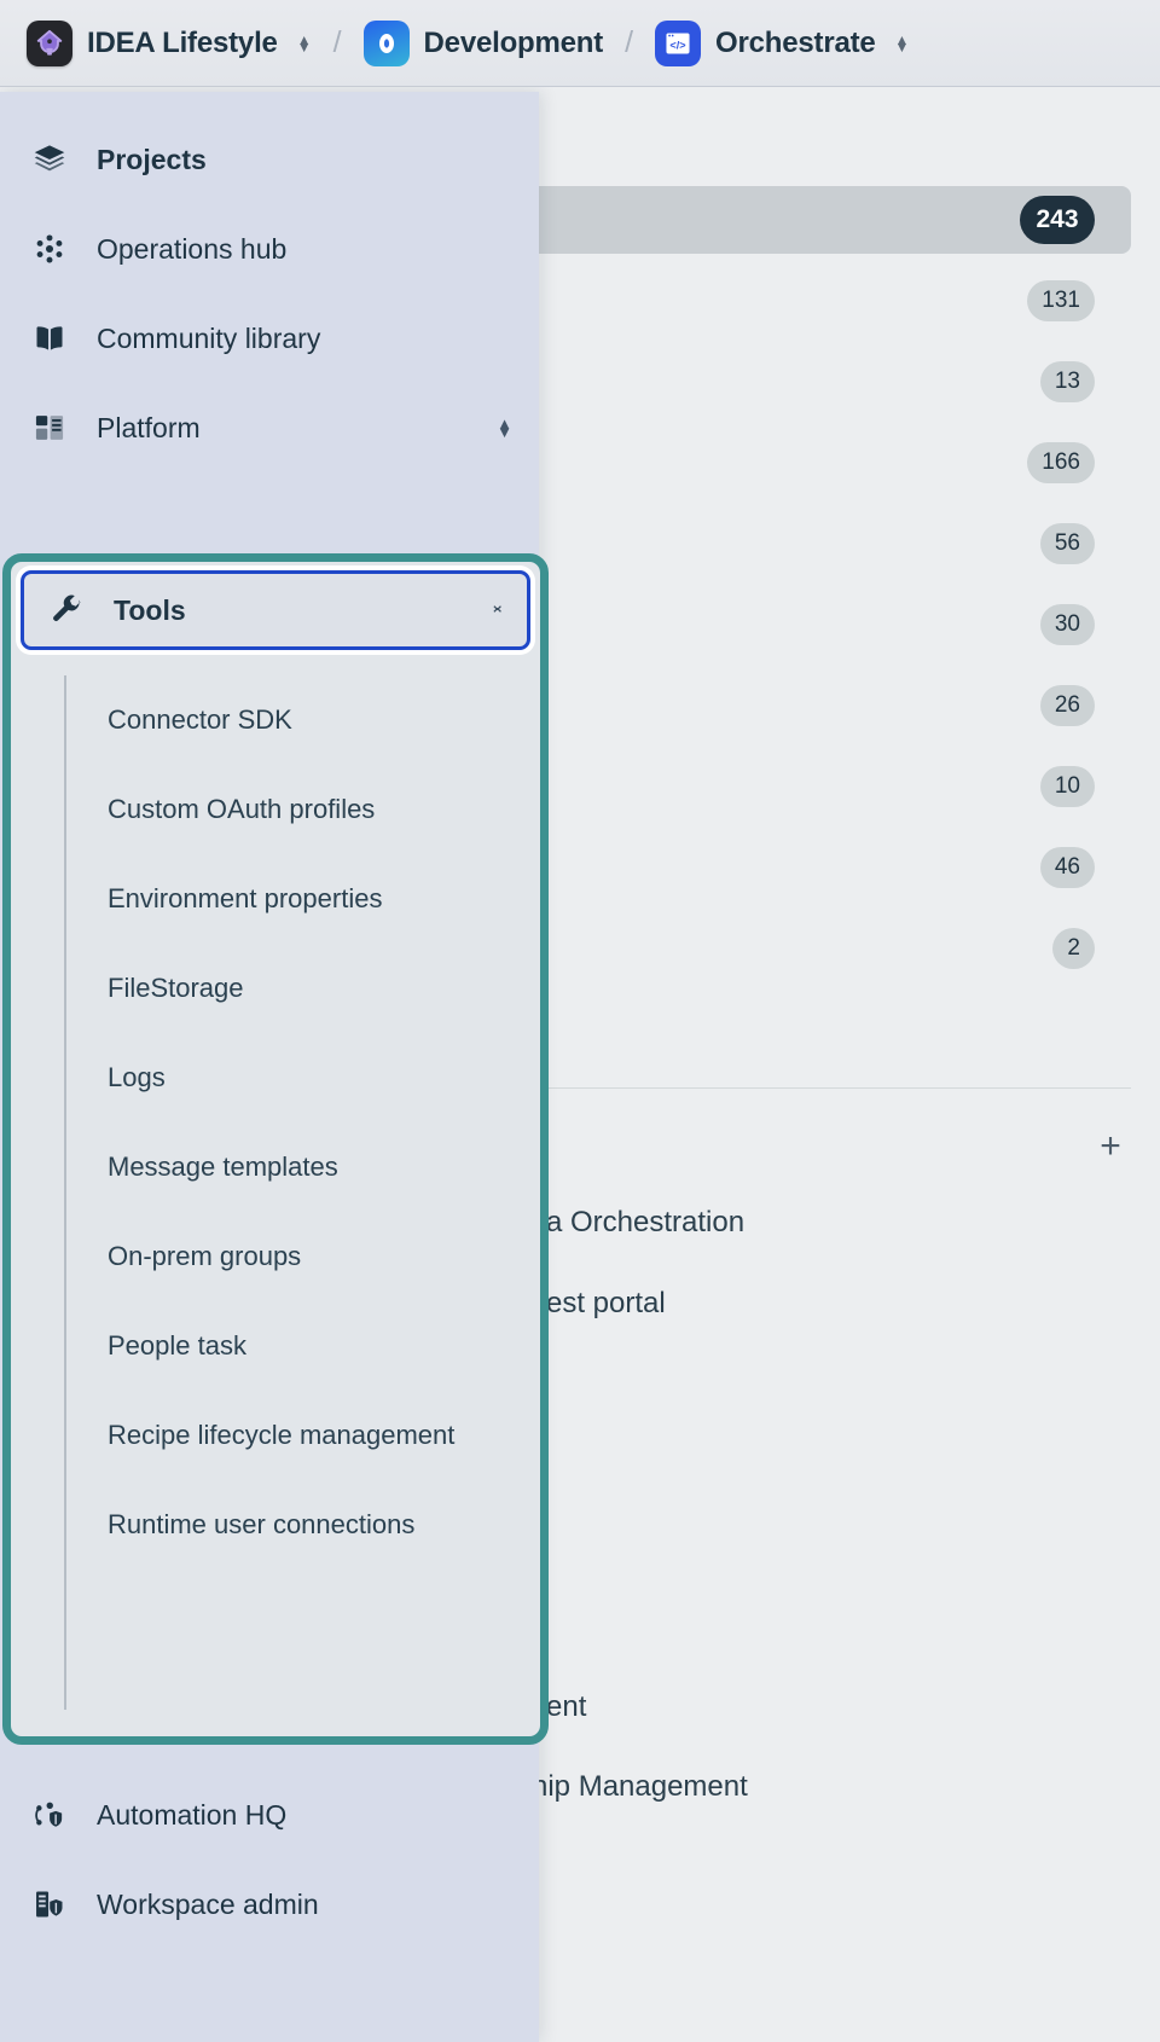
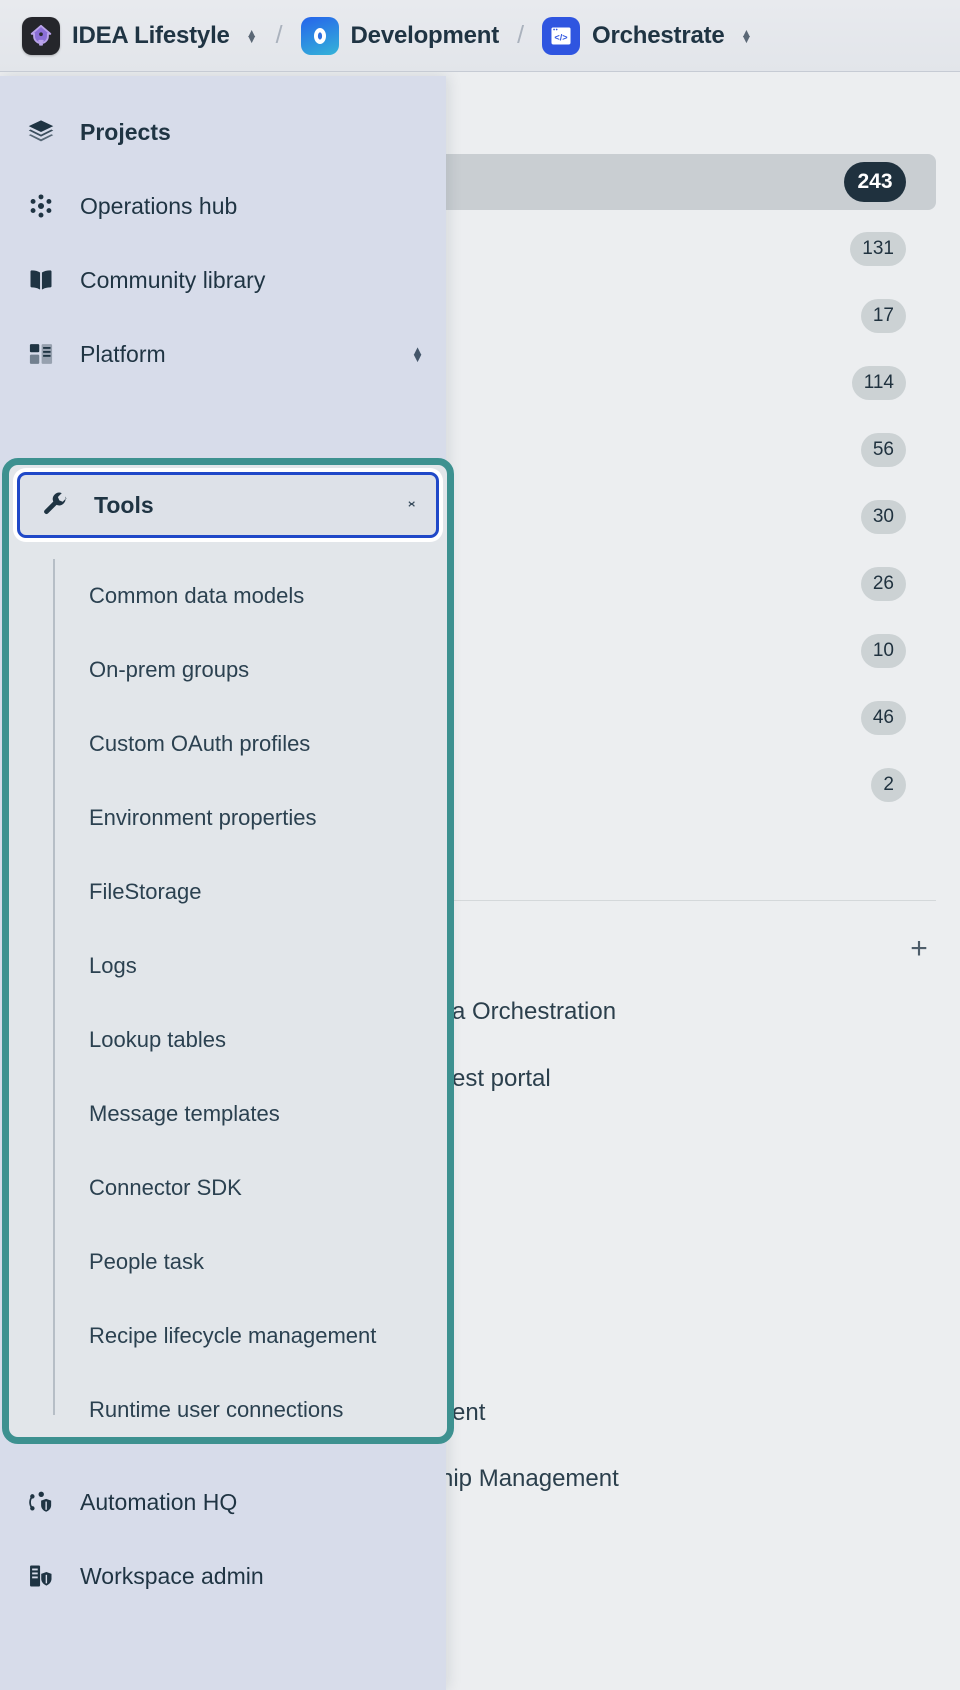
  243
  131
- 13
+ 17
- 166
+ 114
  56
  30
  26
  10
  46
  2
  +
  a Orchestration
  est portal
  ent
  nip Management
  Projects
  Operations hub
  Community library
  Platform
  ▲
  ▼
  Tools
  ⌄
  ⌃
+ Common data models
- Connector SDK
+ On-prem groups
  Custom OAuth profiles
  Environment properties
  FileStorage
  Logs
+ Lookup tables
  Message templates
- On-prem groups
+ Connector SDK
  People task
  Recipe lifecycle management
  Runtime user connections
  Automation HQ
  Workspace admin
  IDEA Lifestyle
  ▲
  ▼
  /
  Development
  /
  </>
  Orchestrate
  ▲
  ▼
